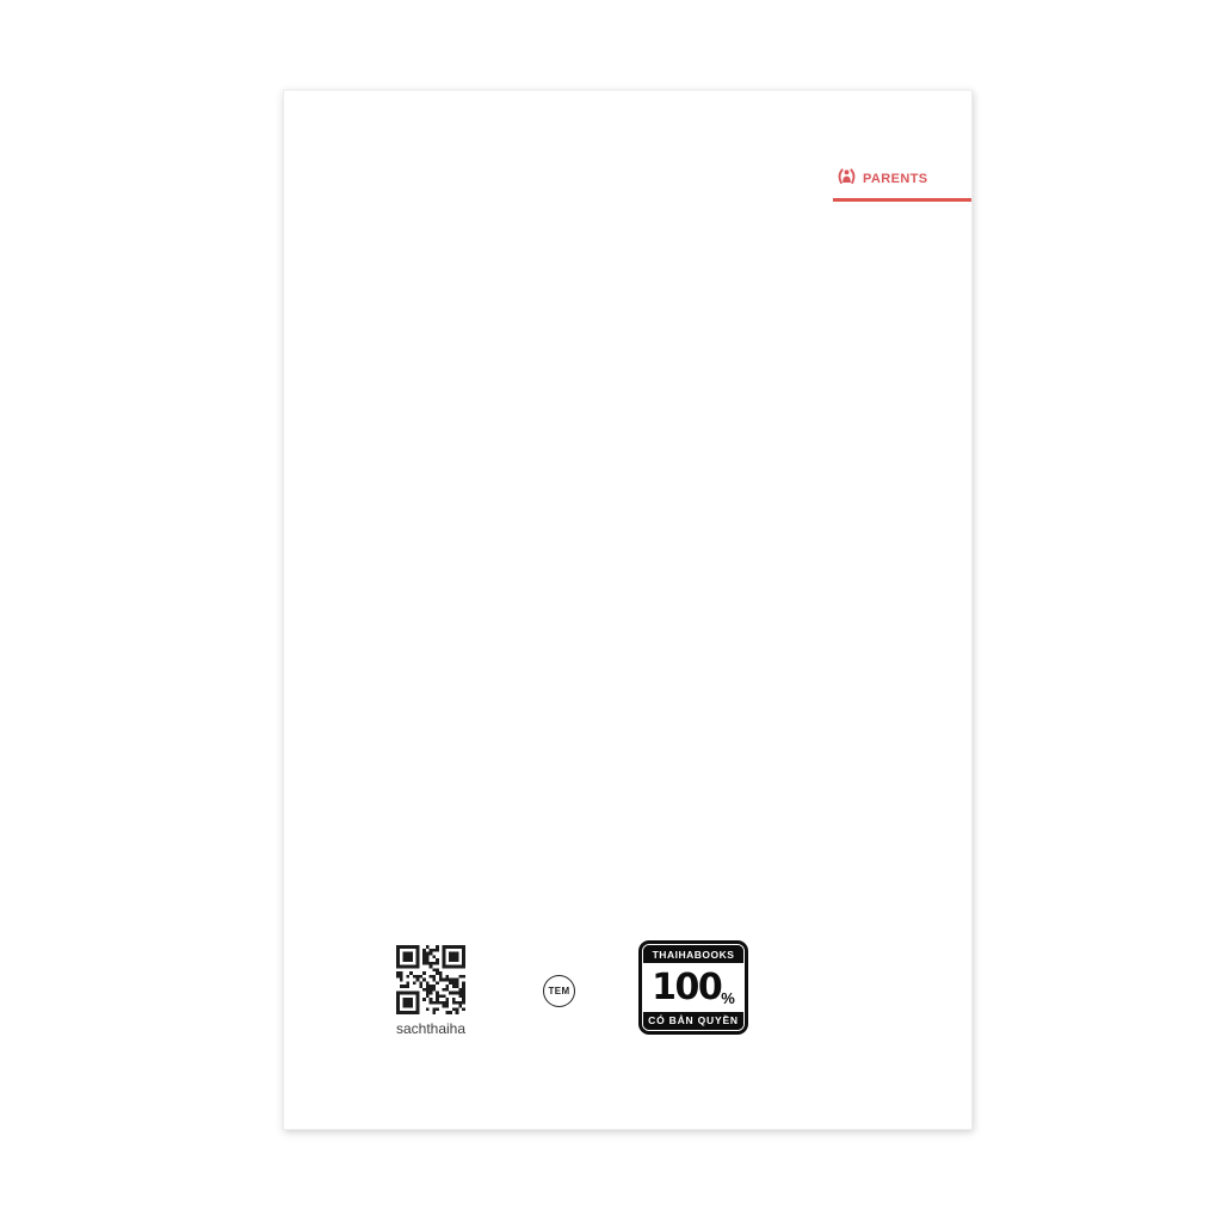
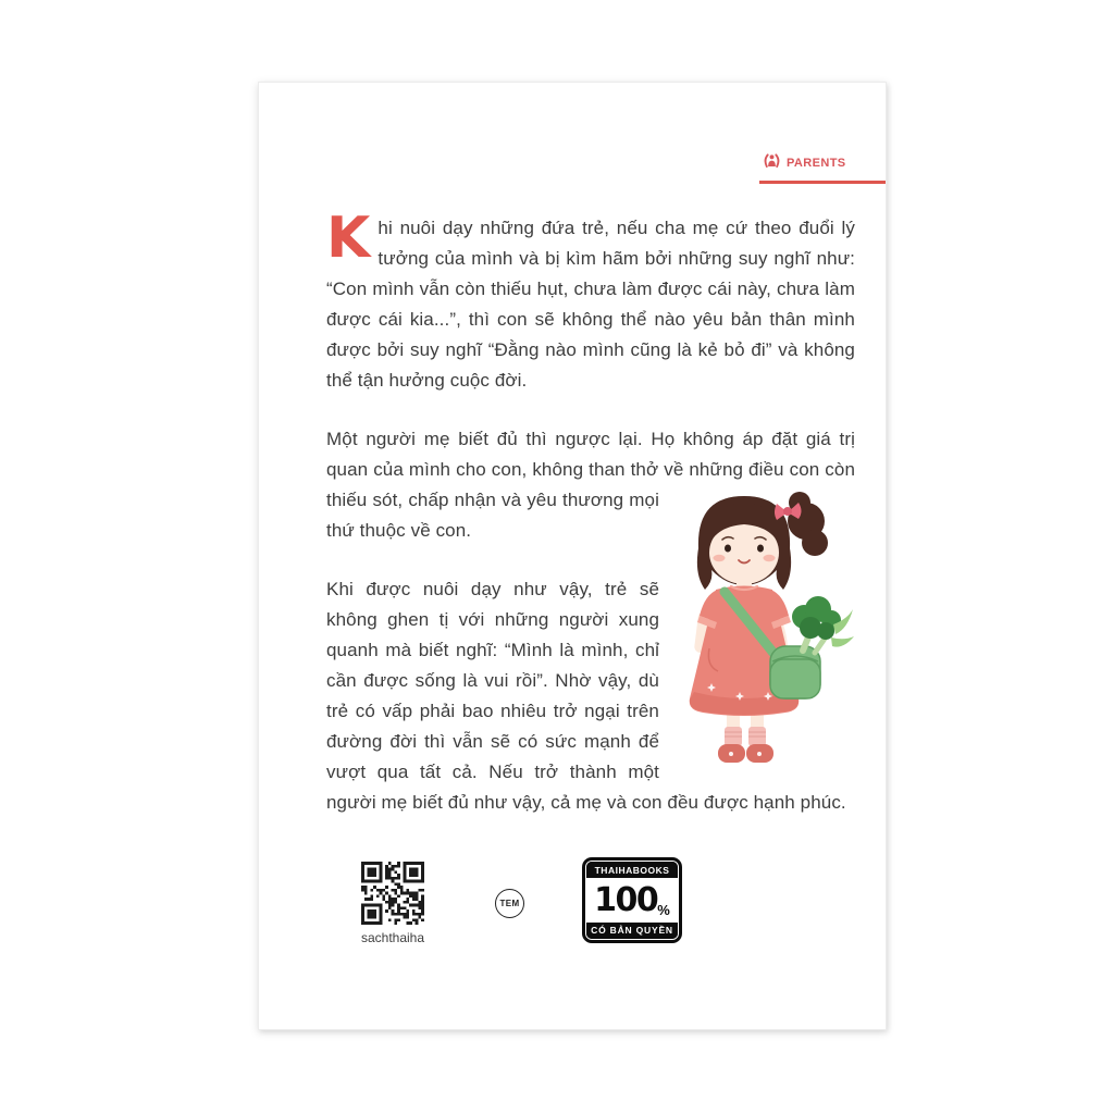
  PARENTS
+ K
+ hi nuôi dạy những đứa trẻ, nếu cha mẹ cứ theo đuổi lý tưởng của mình và bị kìm hãm bởi những suy nghĩ như: “Con mình vẫn còn thiếu hụt, chưa làm được cái này, chưa làm được cái kia...”, thì con sẽ không thể nào yêu bản thân mình được bởi suy nghĩ “Đằng nào mình cũng là kẻ bỏ đi” và không thể tận hưởng cuộc đời.
+ Một người mẹ biết đủ thì ngược lại. Họ không áp đặt giá trị quan của mình cho con, không than thở về những điều con còn thiếu sót, chấp nhận và yêu thương mọi thứ thuộc về con.
+ Khi được nuôi dạy như vậy, trẻ sẽ không ghen tị với những người xung quanh mà biết nghĩ: “Mình là mình, chỉ cần được sống là vui rồi”. Nhờ vậy, dù trẻ có vấp phải bao nhiêu trở ngại trên đường đời thì vẫn sẽ có sức mạnh để vượt qua tất cả. Nếu trở thành một người mẹ biết đủ như vậy, cả mẹ và con đều được hạnh phúc.
  sachthaiha
  TEM
  THAIHABOOKS
  100
  %
  CÓ BẢN QUYỀN
